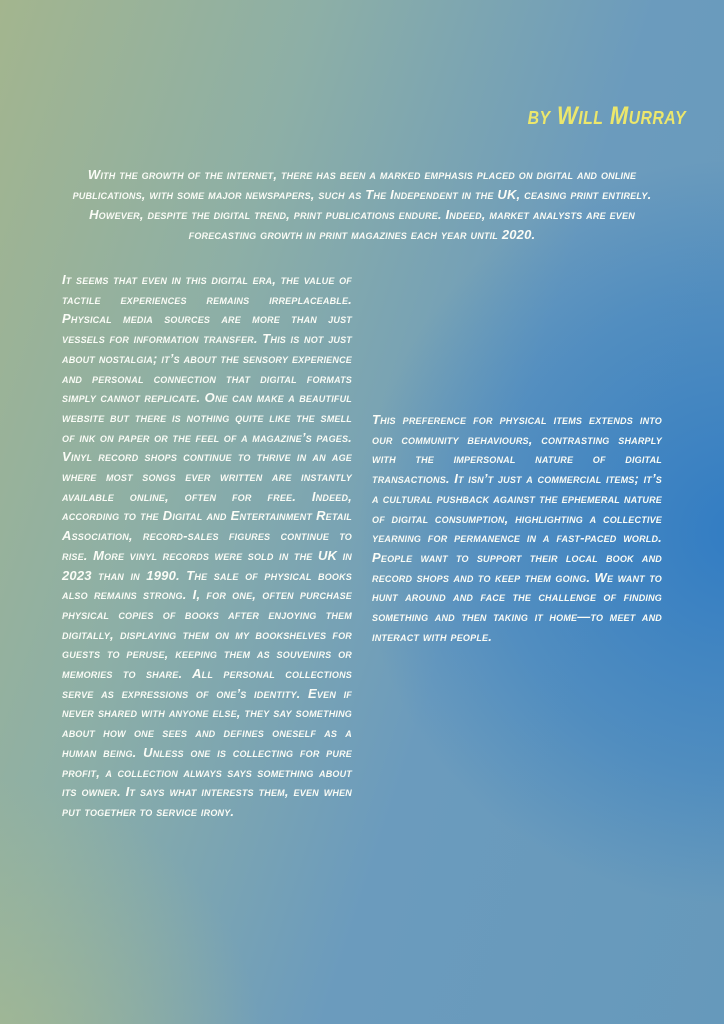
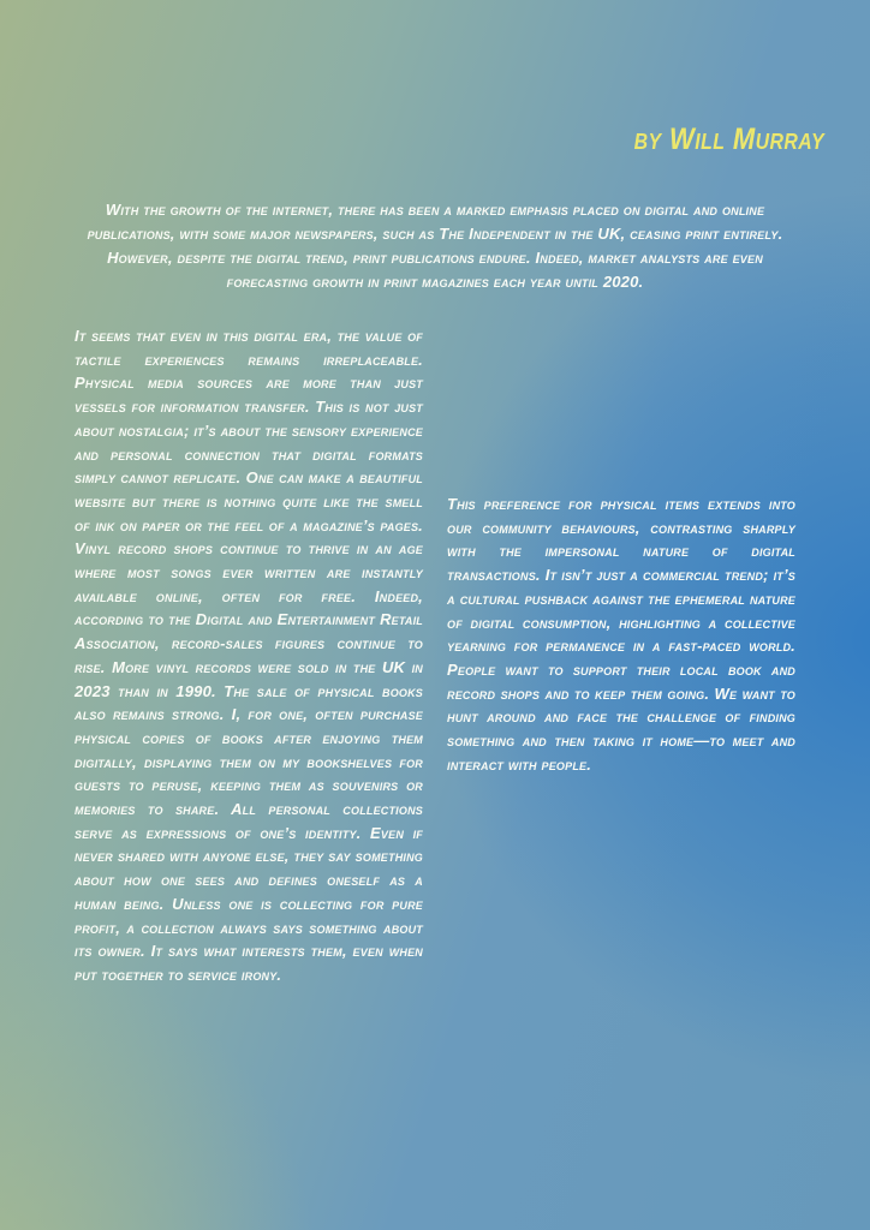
  by Will Murray
  With the growth of the internet, there has been a marked emphasis placed on digital and online publications, with some major newspapers, such as The Independent in the UK, ceasing print entirely. However, despite the digital trend, print publications endure. Indeed, market analysts are even forecasting growth in print magazines each year until 2020.
  It seems that even in this digital era, the value of tactile experiences remains irreplaceable. Physical media sources are more than just vessels for information transfer. This is not just about nostalgia; it’s about the sensory experience and personal connection that digital formats simply cannot replicate. One can make a beautiful website but there is nothing quite like the smell of ink on paper or the feel of a magazine’s pages. Vinyl record shops continue to thrive in an age where most songs ever written are instantly available online, often for free. Indeed, according to the Digital and Entertainment Retail Association, record-sales figures continue to rise. More vinyl records were sold in the UK in 2023 than in 1990. The sale of physical books also remains strong. I, for one, often purchase physical copies of books after enjoying them digitally, displaying them on my bookshelves for guests to peruse, keeping them as souvenirs or memories to share. All personal collections serve as expressions of one’s identity. Even if never shared with anyone else, they say something about how one sees and defines oneself as a human being. Unless one is collecting for pure profit, a collection always says something about its owner. It says what interests them, even when put together to service irony.
- This preference for physical items extends into our community behaviours, contrasting sharply with the impersonal nature of digital transactions. It isn’t just a commercial items; it’s a cultural pushback against the ephemeral nature of digital consumption, highlighting a collective yearning for permanence in a fast-paced world. People want to support their local book and record shops and to keep them going. We want to hunt around and face the challenge of finding something and then taking it home—to meet and interact with people.
+ This preference for physical items extends into our community behaviours, contrasting sharply with the impersonal nature of digital transactions. It isn’t just a commercial trend; it’s a cultural pushback against the ephemeral nature of digital consumption, highlighting a collective yearning for permanence in a fast-paced world. People want to support their local book and record shops and to keep them going. We want to hunt around and face the challenge of finding something and then taking it home—to meet and interact with people.
